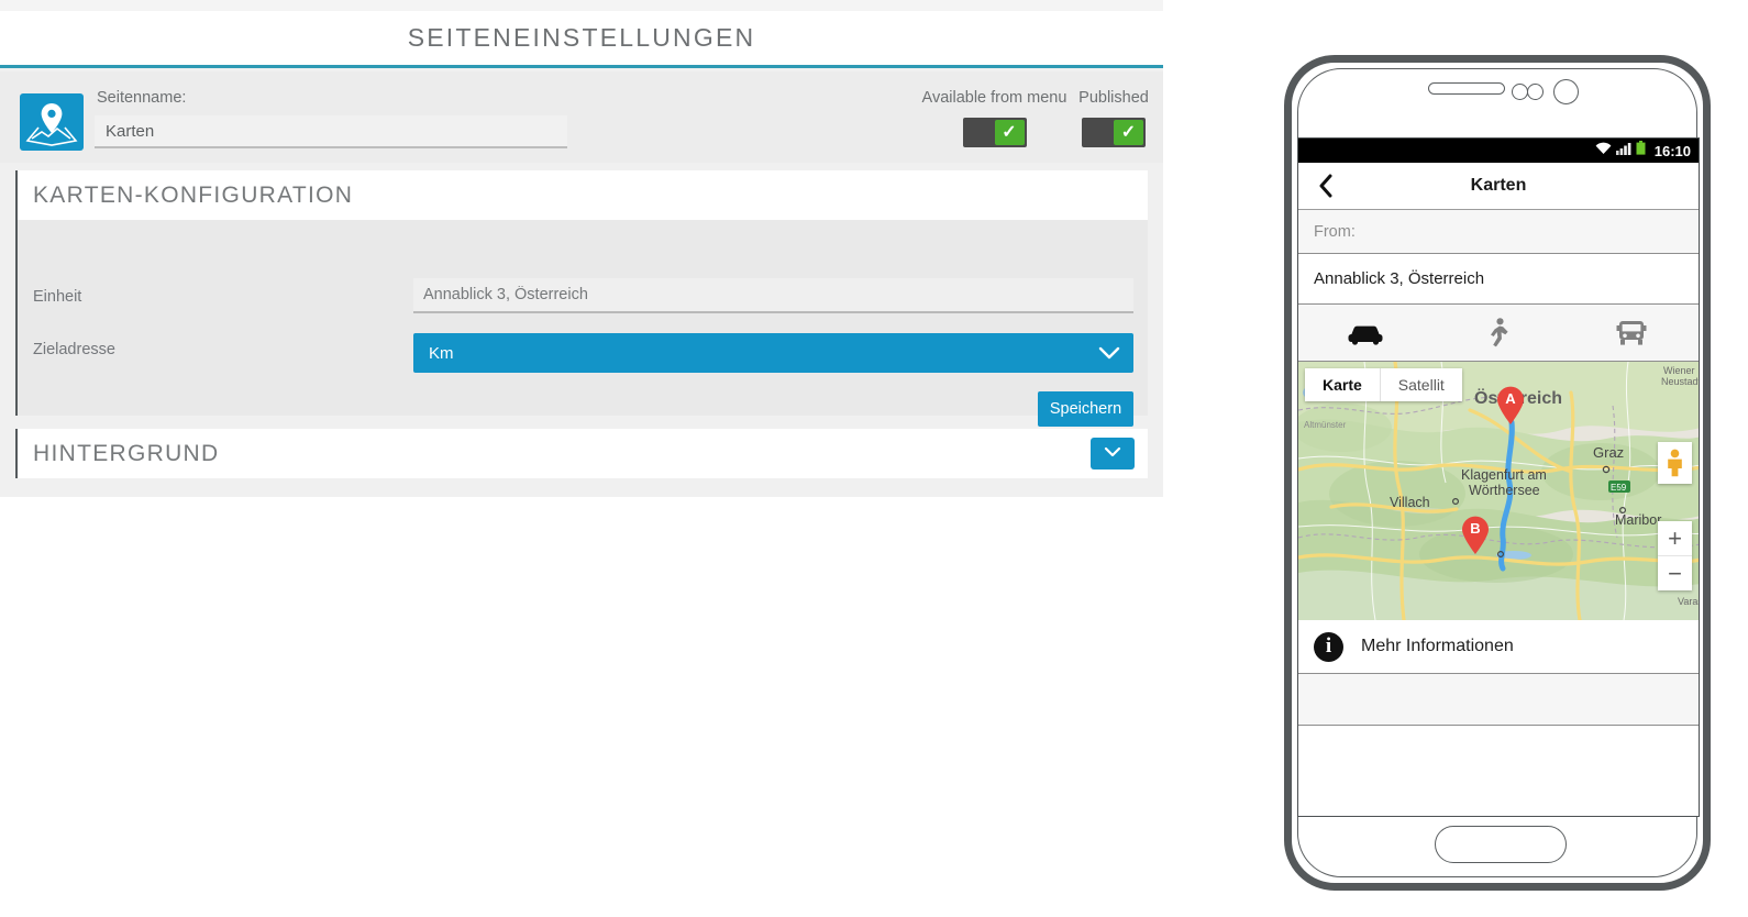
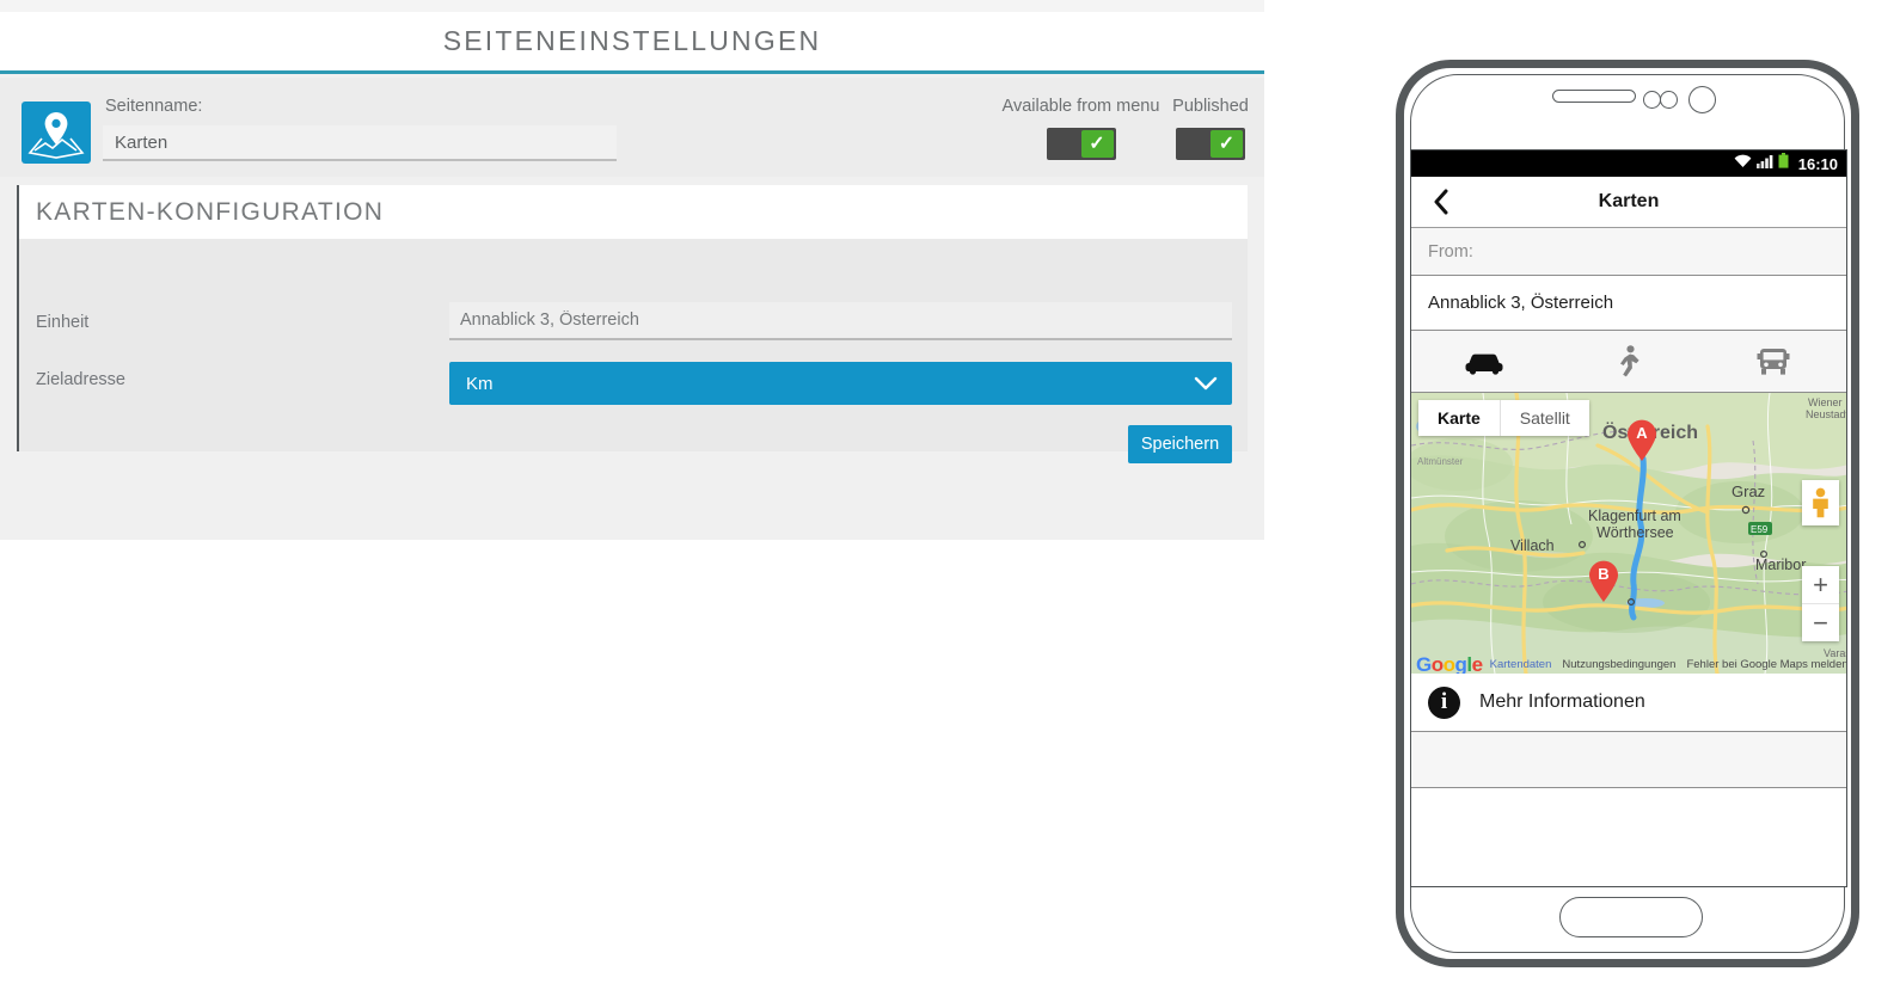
  SEITENEINSTELLUNGEN
  Seitenname:
  Karten
  Available from menu
  ✓
  Published
  ✓
  KARTEN-KONFIGURATION
  Einheit
  Annablick 3, Österreich
  Zieladresse
  Km
  Speichern
- HINTERGRUND
  16:10
  Karten
  From:
  Annablick 3, Österreich
  Graz
  Klagenfurt am
  Wörthersee
  Villach
  Maribor
  Wiener
  Neustad
  Vara
  Altmünster
  E59
  Karte
  Satellit
  A
  B
  +
  −
+ Google
+ Kartendaten
+ Nutzungsbedingungen
+ Fehler bei Google Maps melden
  i
  Mehr Informationen
